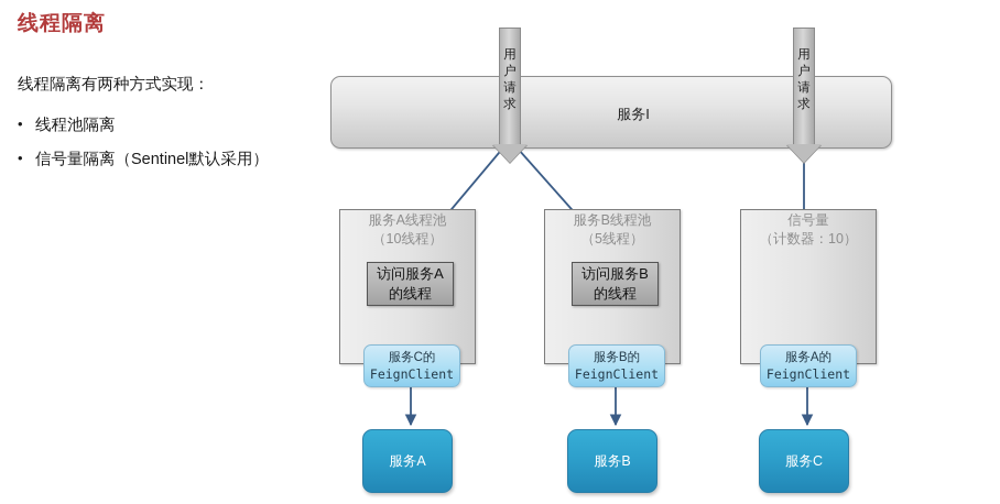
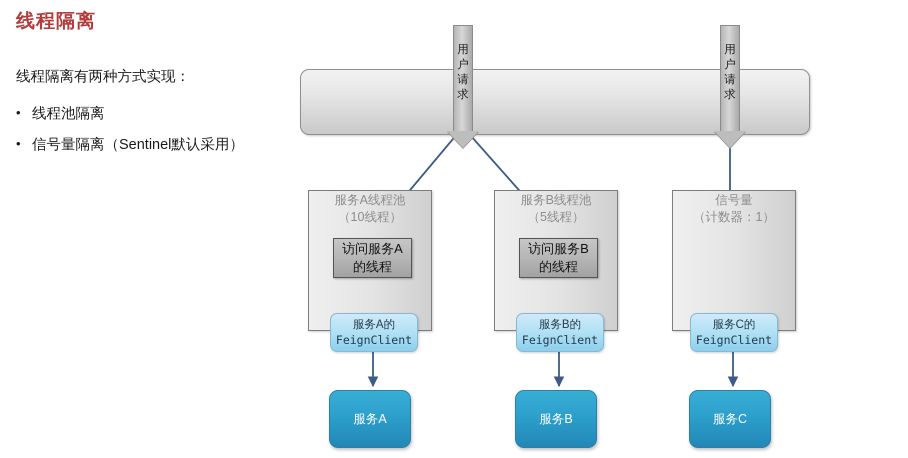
  线程隔离
  线程隔离有两种方式实现：
  •
  线程池隔离
  •
  信号量隔离（Sentinel默认采用）
- 服务I
  用户请求
  用户请求
  服务A线程池
  （10线程）
  服务B线程池
  （5线程）
  信号量
- （计数器：10）
+ （计数器：1）
  访问服务A
  的线程
  访问服务B
  的线程
- 服务C的
+ 服务A的
  FeignClient
  服务B的
  FeignClient
- 服务A的
+ 服务C的
  FeignClient
  服务A
  服务B
  服务C
